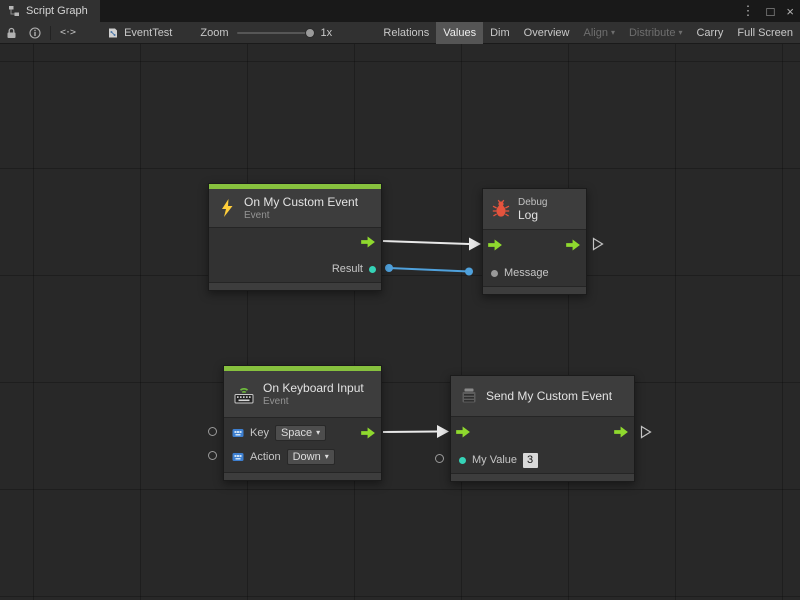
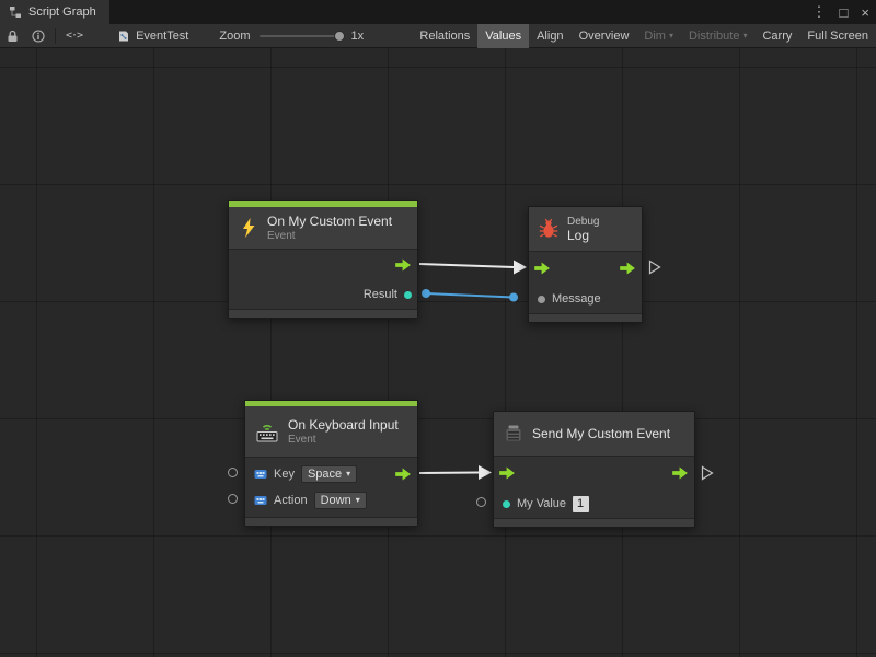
  Script Graph
  ⋮
  □
  ×
  <·>
  EventTest
  Zoom
  1x
  Relations
  Values
- Dim
+ Align
  Overview
- Align
+ Dim
  ▾
  Distribute
  ▾
  Carry
  Full Screen
  On My Custom Event
  Event
  Result
  Debug
  Log
  Message
  On Keyboard Input
  Event
  Key
  Space
  ▾
  Action
  Down
  ▾
  Send My Custom Event
  My Value
- 3
+ 1
